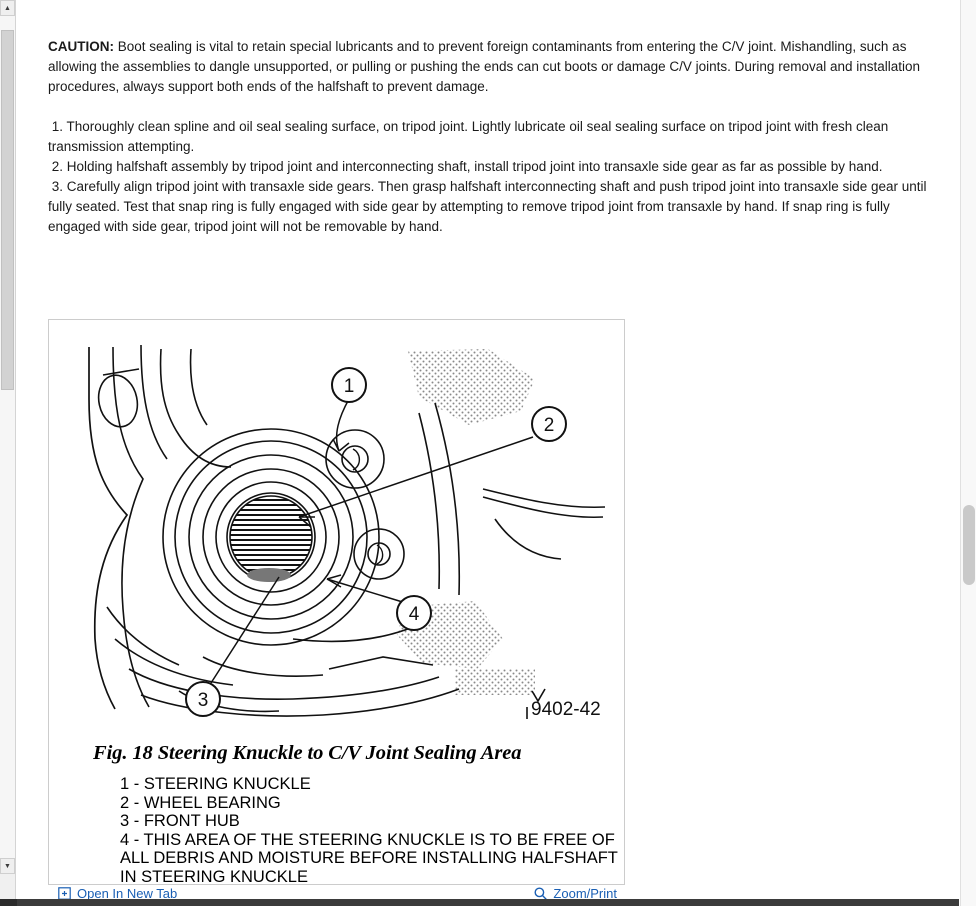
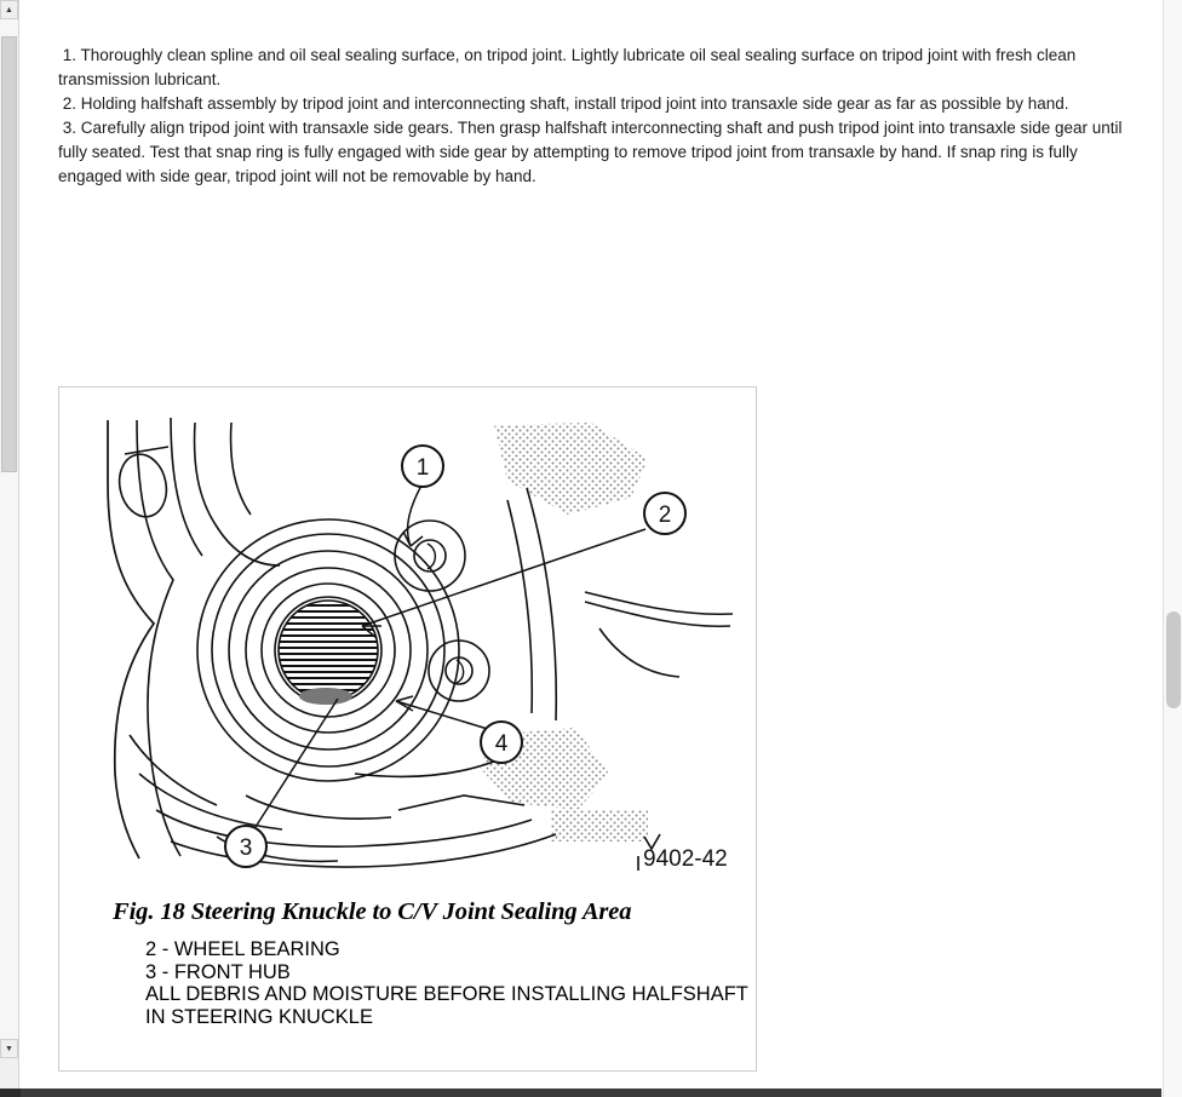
- CAUTION: Boot sealing is vital to retain special lubricants and to prevent foreign contaminants from entering the C/V joint. Mishandling, such as allowing the assemblies to dangle unsupported, or pulling or pushing the ends can cut boots or damage C/V joints. During removal and installation procedures, always support both ends of the halfshaft to prevent damage.
- 1. Thoroughly clean spline and oil seal sealing surface, on tripod joint. Lightly lubricate oil seal sealing surface on tripod joint with fresh clean transmission attempting.
+ 1. Thoroughly clean spline and oil seal sealing surface, on tripod joint. Lightly lubricate oil seal sealing surface on tripod joint with fresh clean transmission lubricant.
  2. Holding halfshaft assembly by tripod joint and interconnecting shaft, install tripod joint into transaxle side gear as far as possible by hand.
  3. Carefully align tripod joint with transaxle side gears. Then grasp halfshaft interconnecting shaft and push tripod joint into transaxle side gear until fully seated. Test that snap ring is fully engaged with side gear by attempting to remove tripod joint from transaxle by hand. If snap ring is fully engaged with side gear, tripod joint will not be removable by hand.
  1
  2
  3
  4
  9402-42
  Fig. 18 Steering Knuckle to C/V Joint Sealing Area
- 1 - STEERING KNUCKLE
  2 - WHEEL BEARING
  3 - FRONT HUB
- 4 - THIS AREA OF THE STEERING KNUCKLE IS TO BE FREE OF
  ALL DEBRIS AND MOISTURE BEFORE INSTALLING HALFSHAFT
  IN STEERING KNUCKLE
- Open In New Tab
- Zoom/Print
